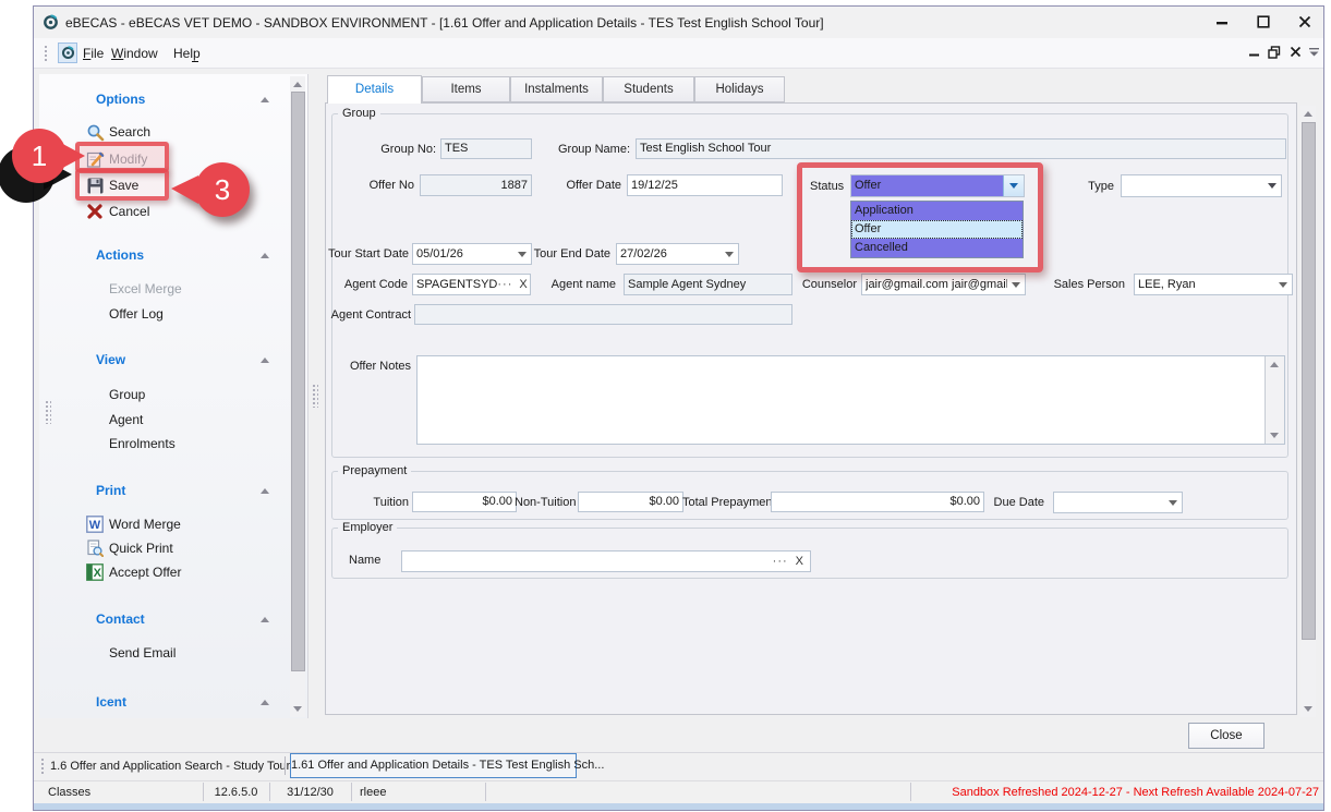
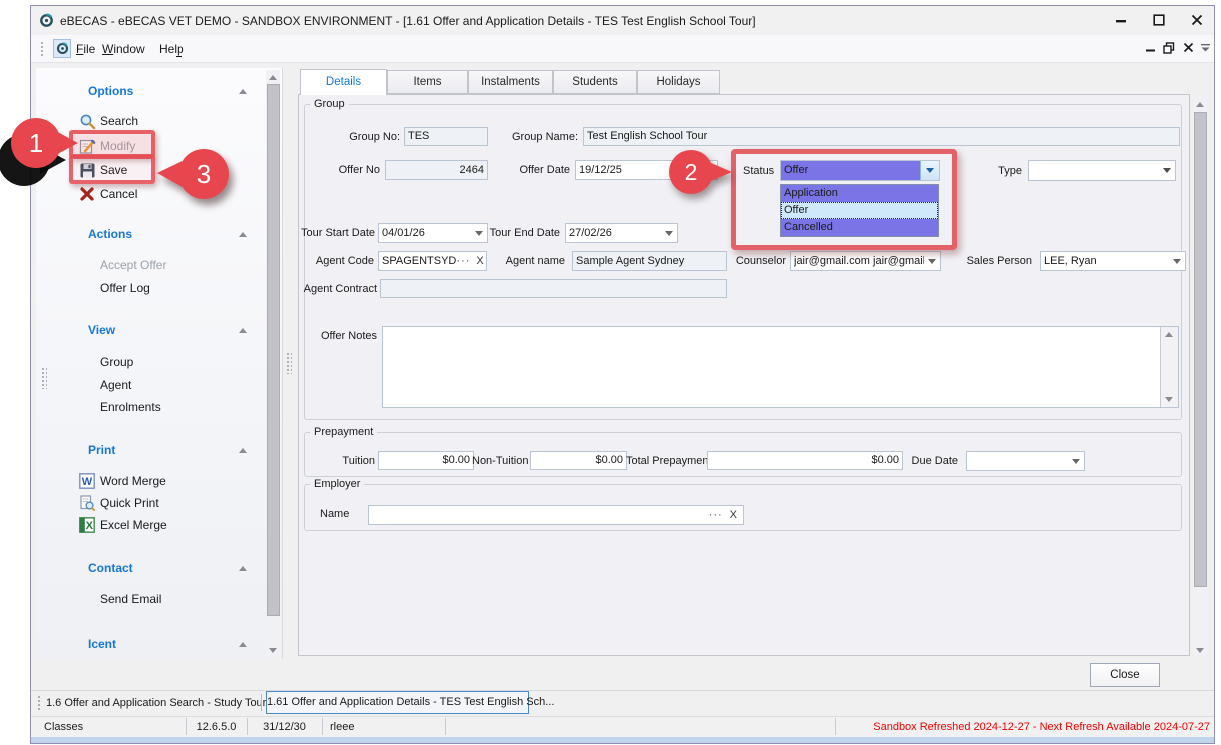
  eBECAS - eBECAS VET DEMO - SANDBOX ENVIRONMENT - [1.61 Offer and Application Details - TES Test English School Tour]
  File
  Window
  Help
  Options
  Search
  Modify
  Save
  Cancel
  Actions
- Excel Merge
+ Accept Offer
  Offer Log
  View
  Group
  Agent
  Enrolments
  Print
  W
  Word Merge
  Quick Print
  X
- Accept Offer
+ Excel Merge
  Contact
  Send Email
  Icent
  Details
  Items
  Instalments
  Students
  Holidays
  Group
  Group No:
  TES
  Group Name:
  Test English School Tour
  Offer No
- 1887
+ 2464
  Offer Date
  19/12/25
  Status
  Offer
  Type
  Application
  Offer
  Cancelled
  Tour Start Date
- 05/01/26
+ 04/01/26
  Tour End Date
  27/02/26
  Agent Code
  SPAGENTSYD
  ···
  X
  Agent name
  Sample Agent Sydney
  Counselor
  jair@gmail.com jair@gmail
  Sales Person
  LEE, Ryan
  Agent Contract
  Offer Notes
  Prepayment
  Tuition
  $0.00
  Non-Tuition
  $0.00
  Total Prepaymen
  $0.00
  Due Date
  Employer
  Name
  ···
  X
  Close
  1.6 Offer and Application Search - Study Tour
  1.61 Offer and Application Details - TES Test English Sch...
  Classes
  12.6.5.0
  31/12/30
  rleee
  Sandbox Refreshed 2024-12-27 - Next Refresh Available 2024-07-27
  1
  3
+ 2
